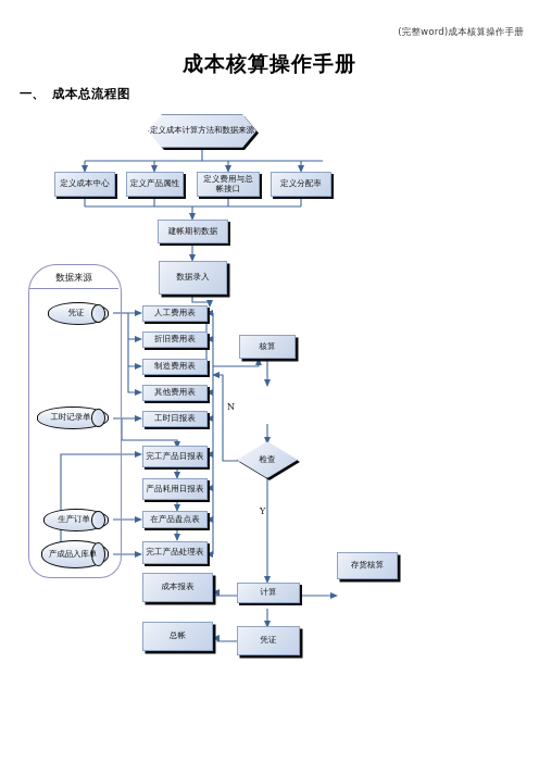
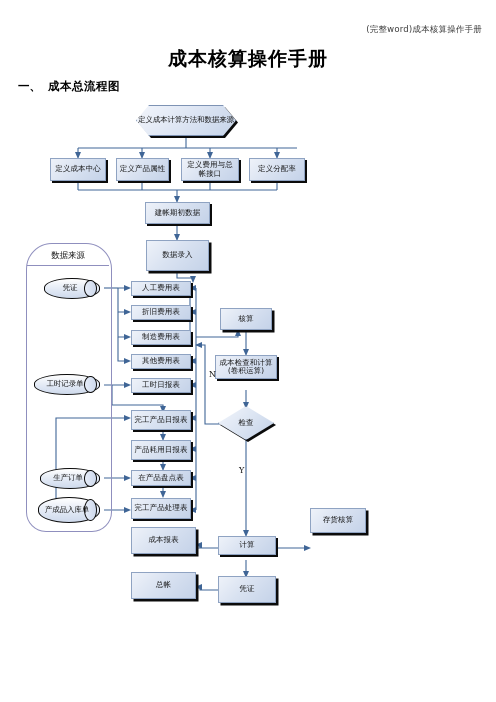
  (完整word)成本核算操作手册
  成本核算操作手册
  一、
  成本总流程图
  定义成本计算方法和数据来源
  定义成本中心
  定义产品属性
  定义费用与总帐接口
  定义分配率
  建帐期初数据
  数据录入
  数据来源
  凭证
  工时记录单
  生产订单
  产成品入库单
  人工费用表
  折旧费用表
  制造费用表
  其他费用表
  工时日报表
  完工产品日报表
  产品耗用日报表
  在产品盘点表
  完工产品处理表
  核算
+ 成本检查和计算(卷积运算)
  检查
  N
  Y
  计算
  存货核算
  凭证
  成本报表
  总帐
